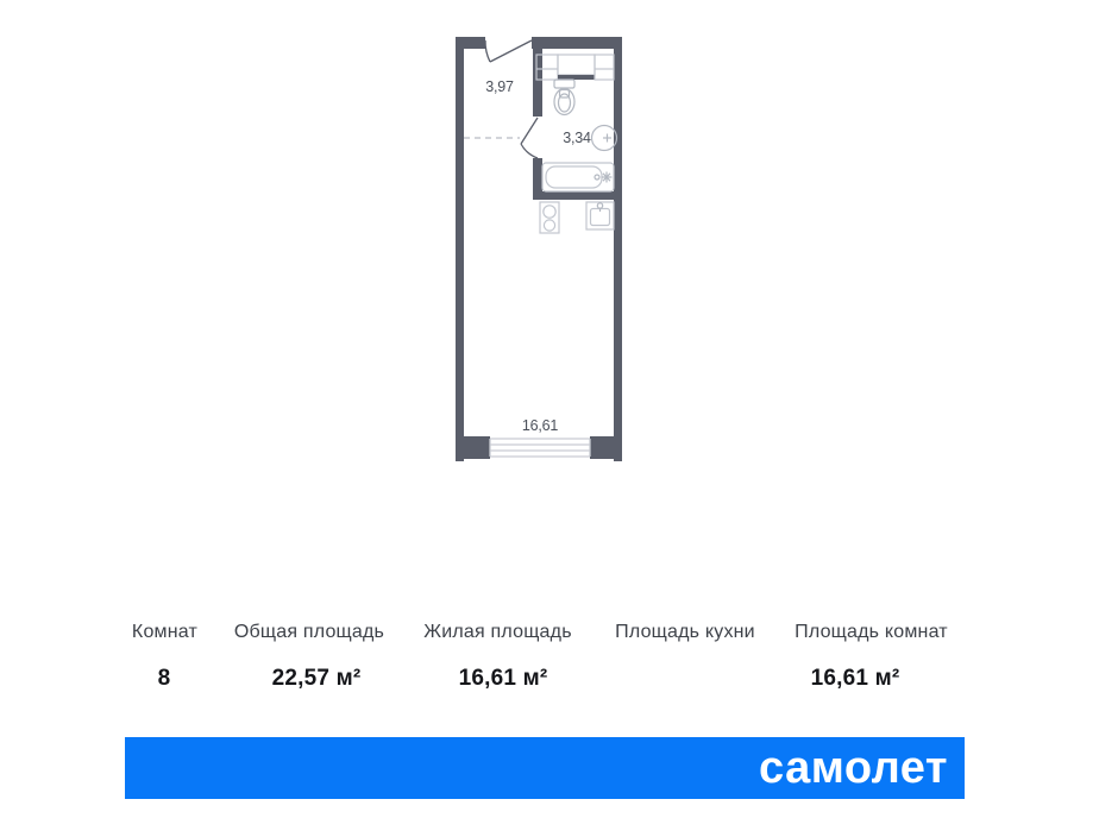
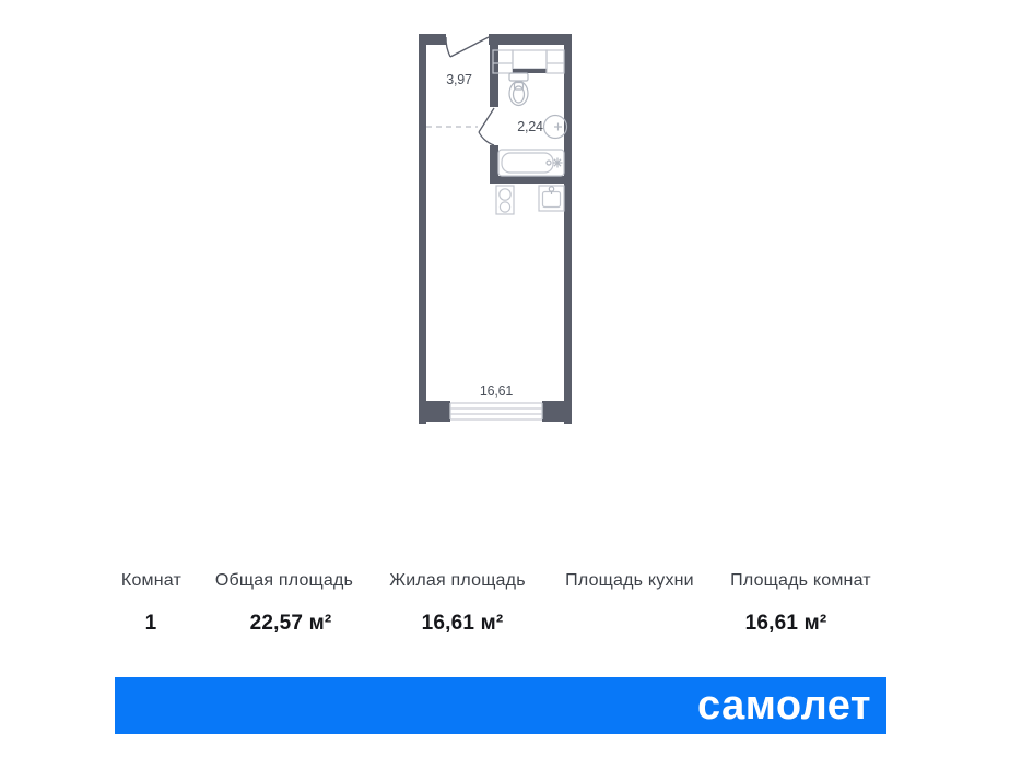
  3,97
- 3,34
+ 2,24
  16,61
  Комнат
  Общая площадь
  Жилая площадь
  Площадь кухни
  Площадь комнат
- 8
+ 1
  22,57 м²
  16,61 м²
  16,61 м²
  самолет
